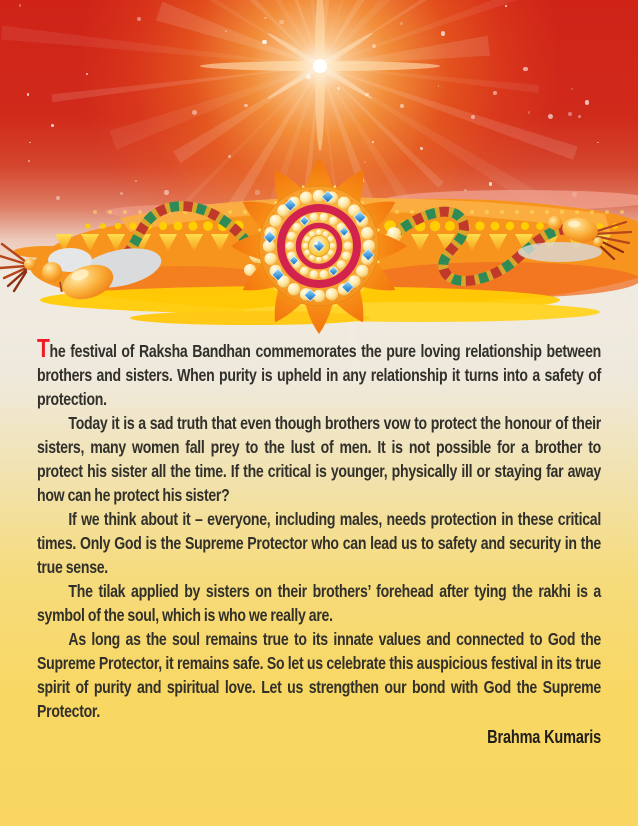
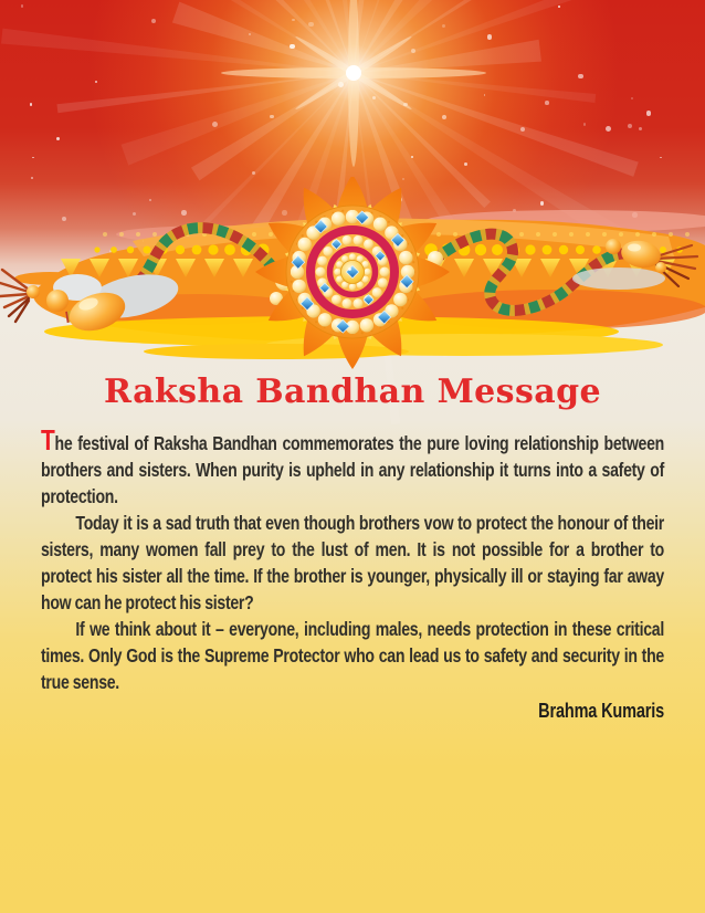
+ Raksha Bandhan Message
  The festival of Raksha Bandhan commemorates the pure loving relationship between brothers and sisters. When purity is upheld in any relationship it turns into a safety of protection.
- Today it is a sad truth that even though brothers vow to protect the honour of their sisters, many women fall prey to the lust of men. It is not possible for a brother to protect his sister all the time. If the critical is younger, physically ill or staying far away how can he protect his sister?
+ Today it is a sad truth that even though brothers vow to protect the honour of their sisters, many women fall prey to the lust of men. It is not possible for a brother to protect his sister all the time. If the brother is younger, physically ill or staying far away how can he protect his sister?
  If we think about it – everyone, including males, needs protection in these critical times. Only God is the Supreme Protector who can lead us to safety and security in the true sense.
- The tilak applied by sisters on their brothers’ forehead after tying the rakhi is a symbol of the soul, which is who we really are.
- As long as the soul remains true to its innate values and connected to God the Supreme Protector, it remains safe. So let us celebrate this auspicious festival in its true spirit of purity and spiritual love. Let us strengthen our bond with God the Supreme Protector.
  Brahma Kumaris
